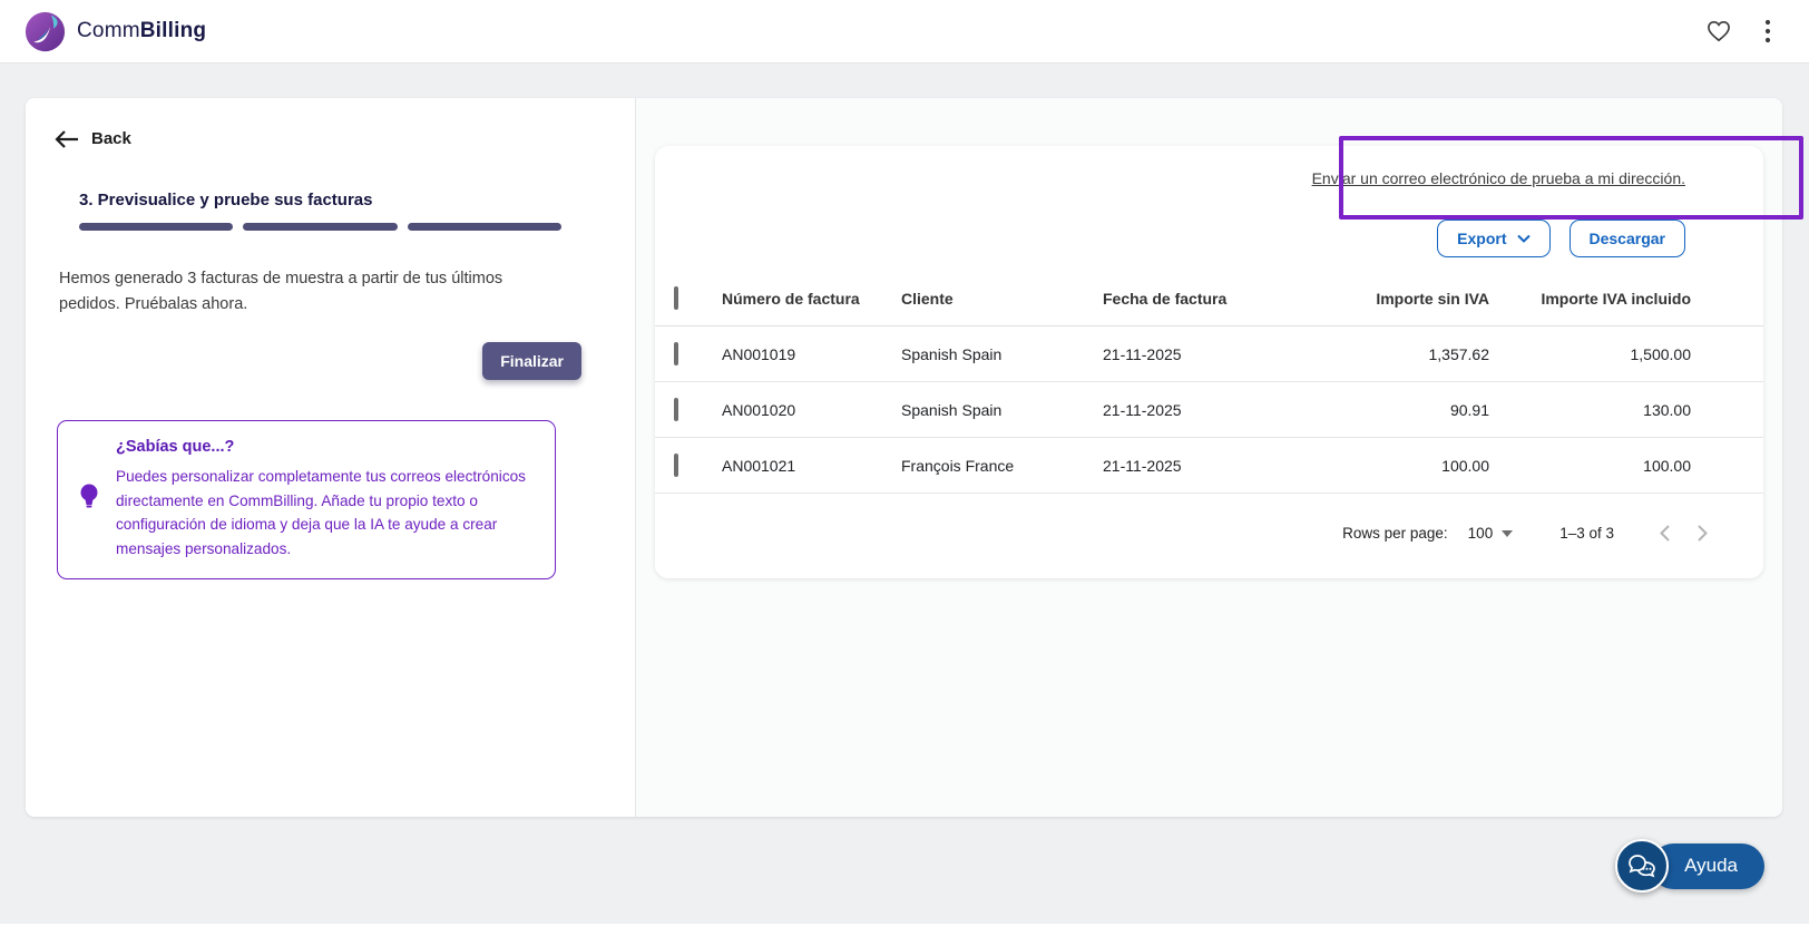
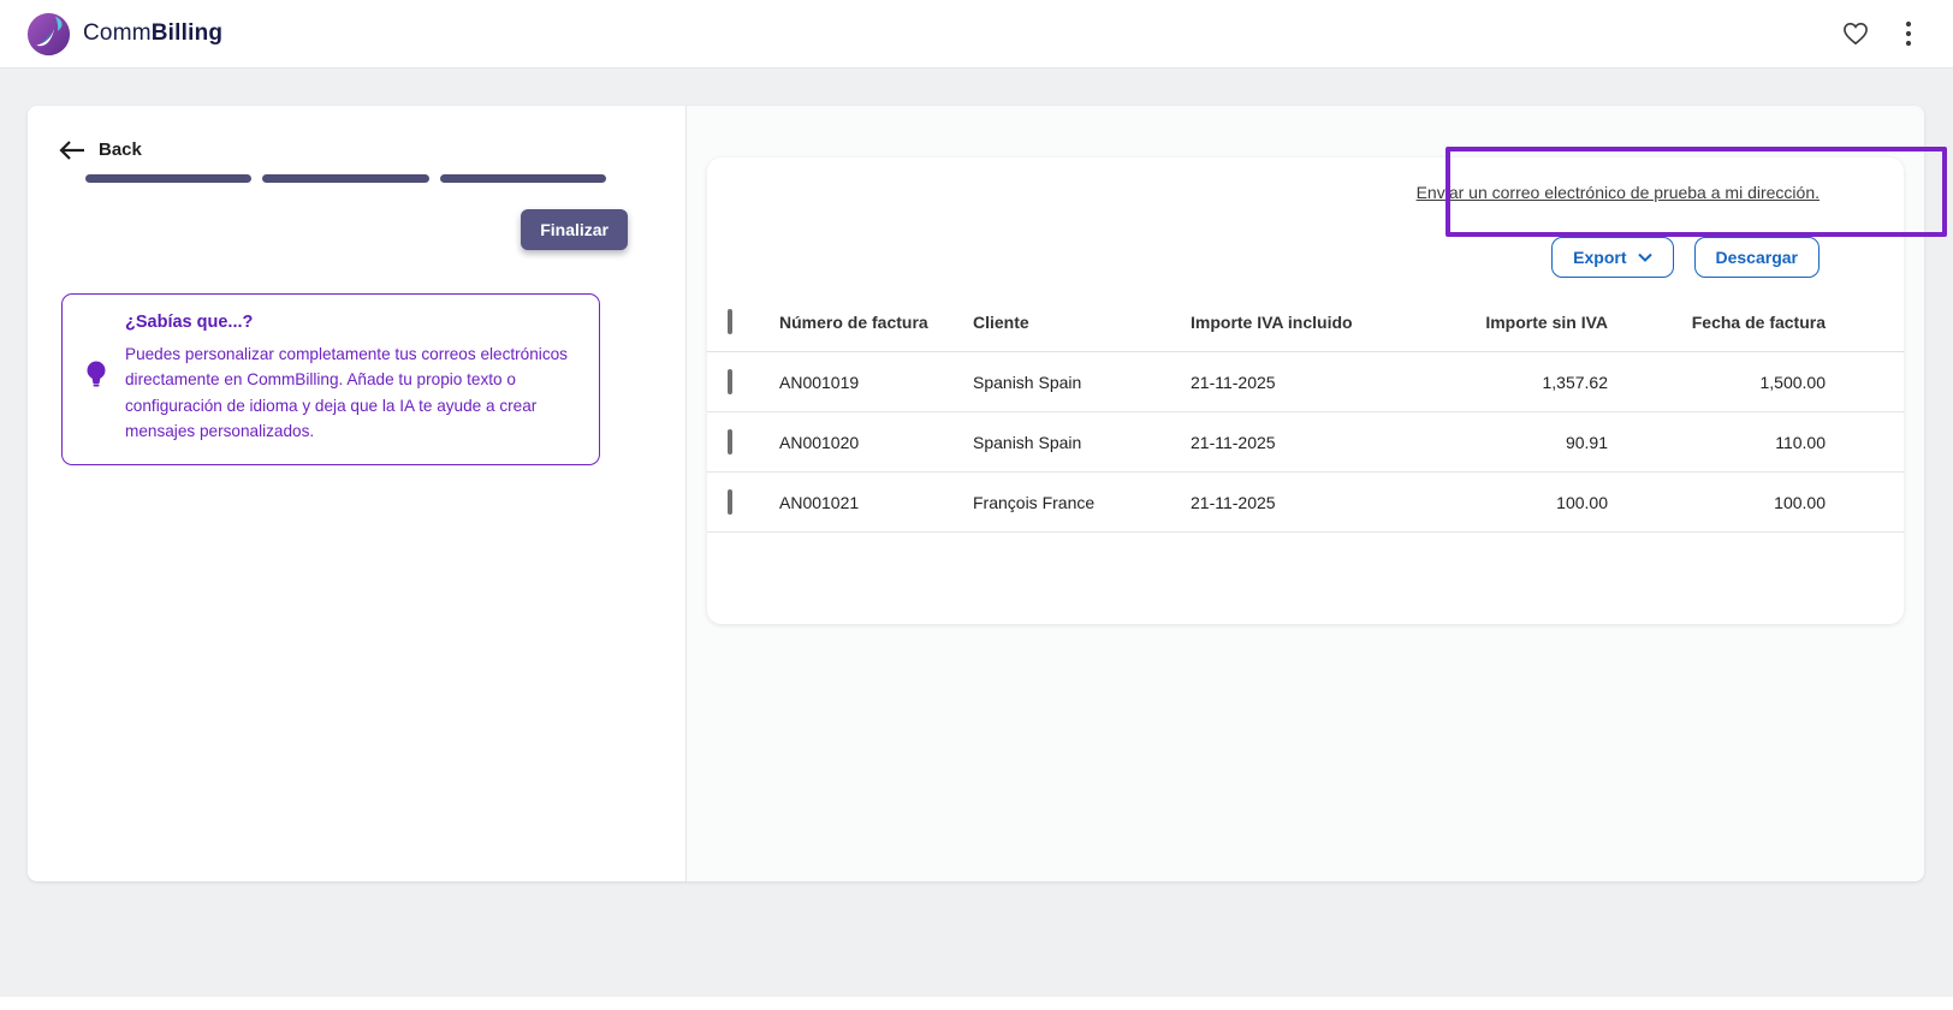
  CommBilling
  Back
- 3. Previsualice y pruebe sus facturas
- Hemos generado 3 facturas de muestra a partir de tus últimos pedidos. Pruébalas ahora.
  Finalizar
  ¿Sabías que...?
  Puedes personalizar completamente tus correos electrónicos directamente en CommBilling. Añade tu propio texto o configuración de idioma y deja que la IA te ayude a crear mensajes personalizados.
  Enviar un correo electrónico de prueba a mi dirección.
  Export
  Descargar
  Número de factura
  Cliente
- Fecha de factura
+ Importe IVA incluido
  Importe sin IVA
- Importe IVA incluido
+ Fecha de factura
  AN001019
  Spanish Spain
  21-11-2025
  1,357.62
  1,500.00
  AN001020
  Spanish Spain
  21-11-2025
  90.91
- 130.00
+ 110.00
  AN001021
  François France
  21-11-2025
  100.00
  100.00
- Rows per page:
- 100
- 1–3 of 3
- Ayuda
